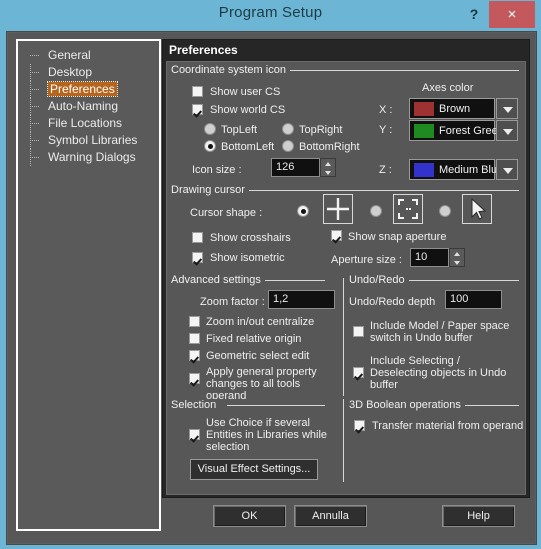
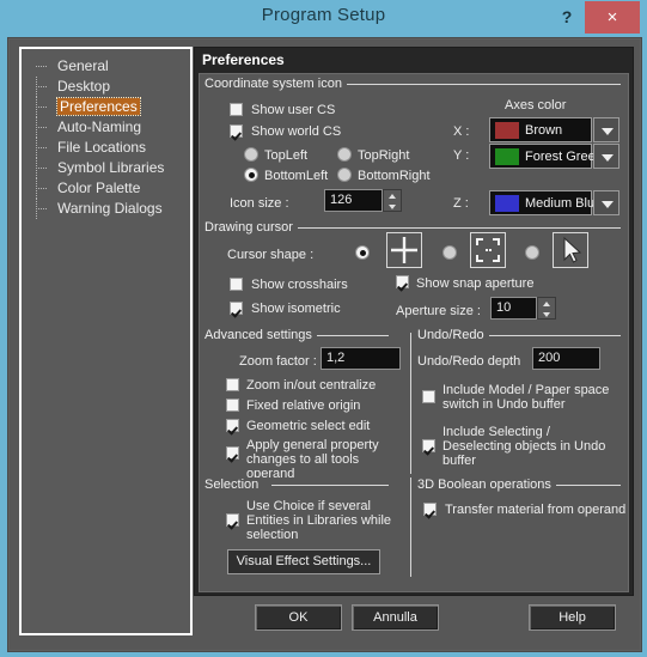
  Program Setup
  ?
  ×
  General
  Desktop
  Preferences
  Auto-Naming
  File Locations
  Symbol Libraries
+ Color Palette
  Warning Dialogs
  Preferences
  Coordinate system icon
  Show user CS
  Show world CS
  TopLeft
  TopRight
  BottomLeft
  BottomRight
  Icon size :
  126
  Axes color
  X :
  Brown
  Y :
  Forest Gree
  Z :
  Medium Blu
  Drawing cursor
  Cursor shape :
  Show crosshairs
  Show isometric
  Show snap aperture
  Aperture size :
  10
  Advanced settings
  Zoom factor :
  1,2
  Zoom in/out centralize
  Fixed relative origin
  Geometric select edit
  Apply general property changes to all tools operand
  Undo/Redo
  Undo/Redo depth
- 100
+ 200
  Include Model / Paper space switch in Undo buffer
  Include Selecting / Deselecting objects in Undo buffer
  Selection
  Use Choice if several Entities in Libraries while selection
  Visual Effect Settings...
  3D Boolean operations
  Transfer material from operand
  OK
  Annulla
  Help
